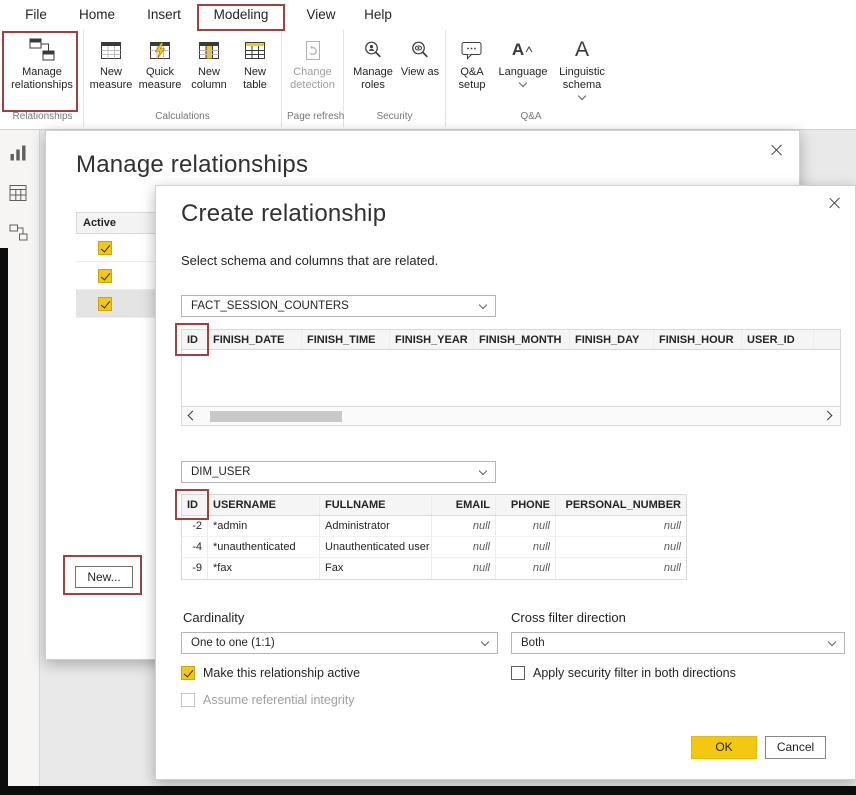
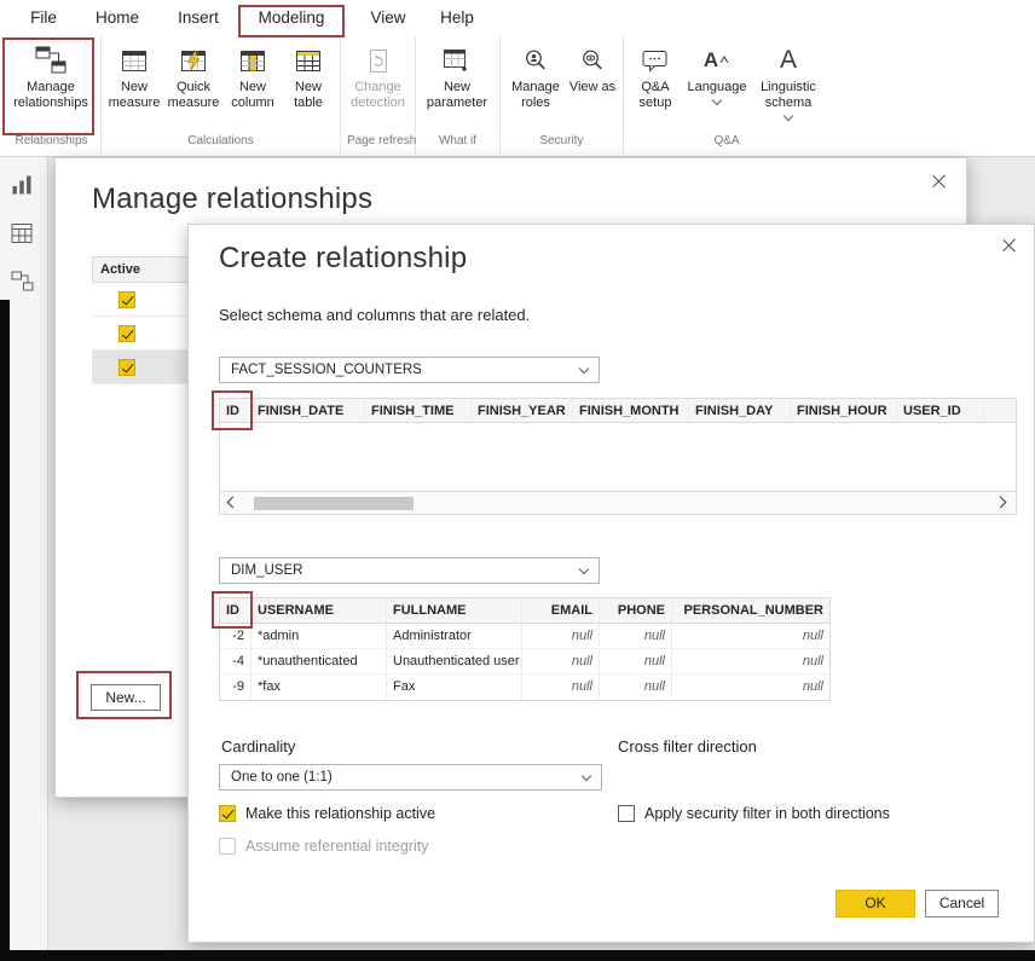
  File
  Home
  Insert
  Modeling
  View
  Help
  Manage relationships
  Relationships
  New measure
  Quick measure
  New column
  New table
  Calculations
  Change detection
  Page refresh
+ New parameter
+ What if
  Manage roles
  View as
  Security
  Q&A setup
  A
  Language
  A
  Linguistic schema
  Q&A
  Manage relationships
  Active
  New...
  Create relationship
  Select schema and columns that are related.
  FACT_SESSION_COUNTERS
  ID
  FINISH_DATE
  FINISH_TIME
  FINISH_YEAR
  FINISH_MONTH
  FINISH_DAY
  FINISH_HOUR
  USER_ID
  DIM_USER
  ID
  USERNAME
  FULLNAME
  EMAIL
  PHONE
  PERSONAL_NUMBER
  -2
  *admin
  Administrator
  null
  null
  null
  -4
  *unauthenticated
  Unauthenticated user
  null
  null
  null
  -9
  *fax
  Fax
  null
  null
  null
  Cardinality
  Cross filter direction
  One to one (1:1)
- Both
  Make this relationship active
  Apply security filter in both directions
  Assume referential integrity
  OK
  Cancel
